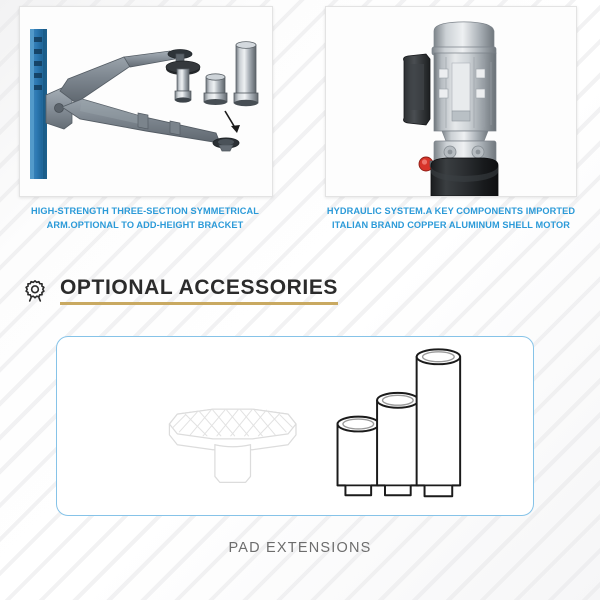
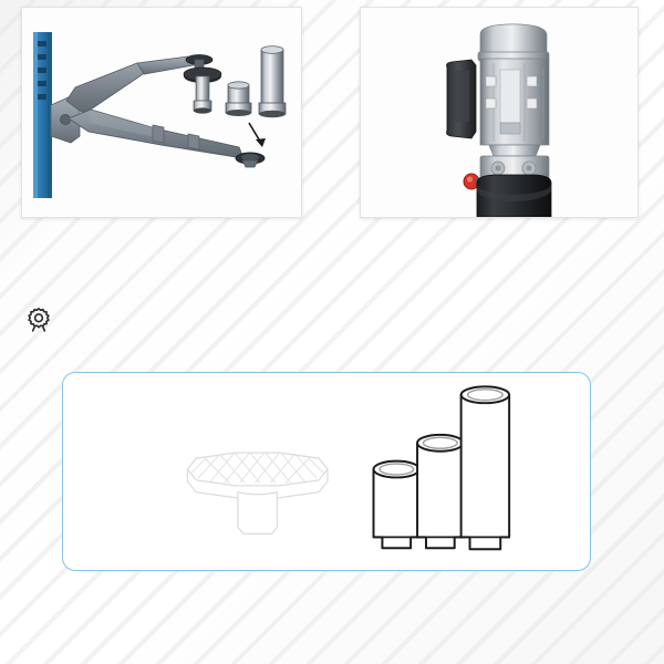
- HIGH-STRENGTH THREE-SECTION SYMMETRICAL ARM.OPTIONAL TO ADD-HEIGHT BRACKET
- HYDRAULIC SYSTEM.A KEY COMPONENTS IMPORTED ITALIAN BRAND COPPER ALUMINUM SHELL MOTOR
- OPTIONAL ACCESSORIES
- PAD EXTENSIONS
